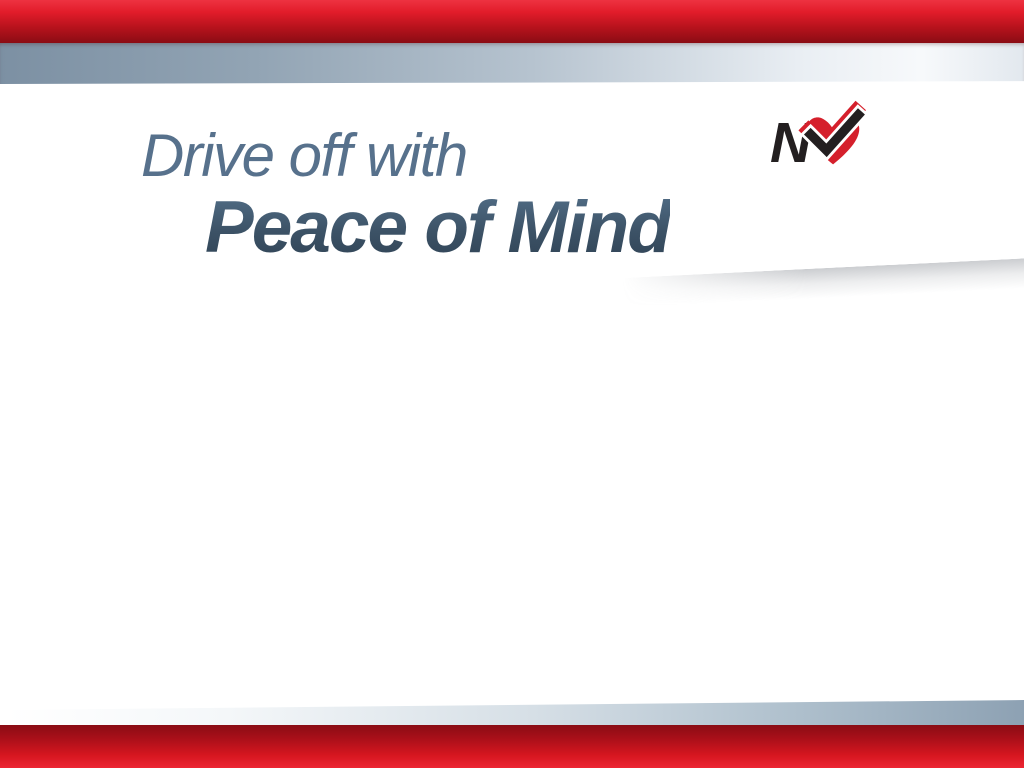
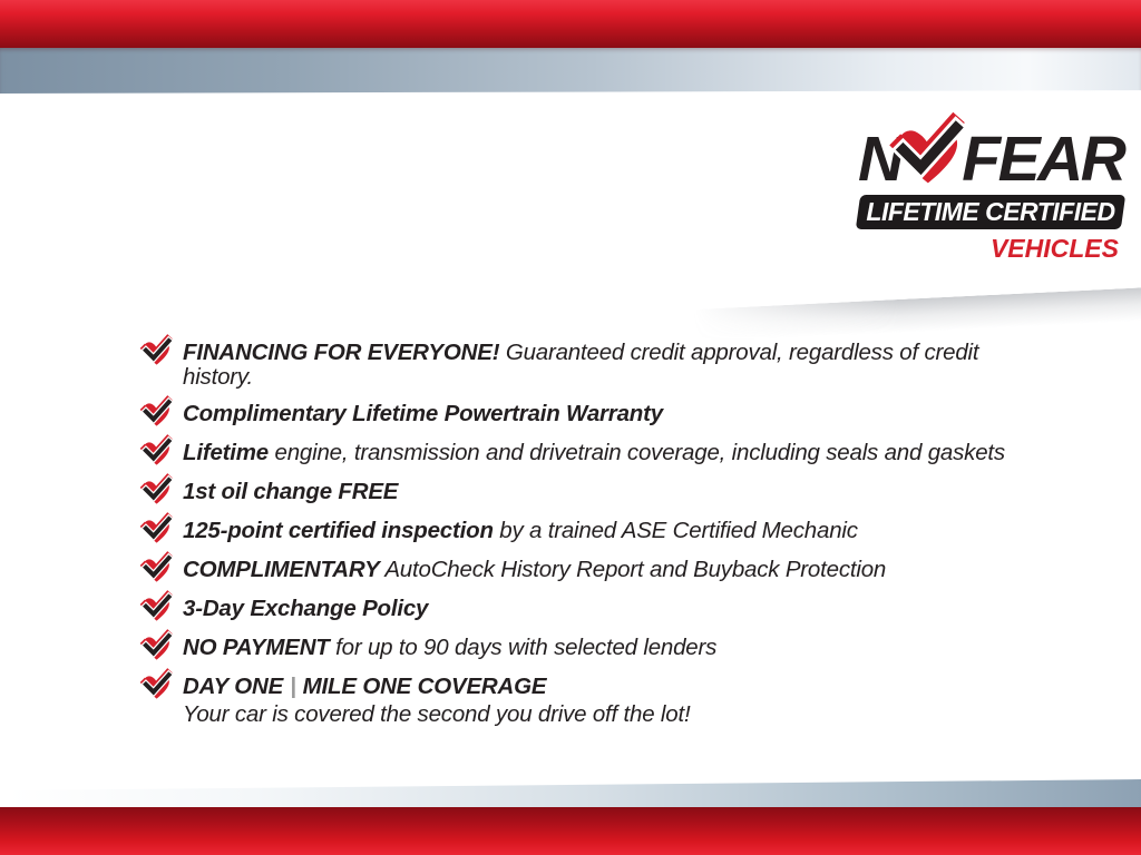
- Drive off with
- Peace of Mind
  N
+ FEAR
+ LIFETIME CERTIFIED
+ VEHICLES
+ FINANCING FOR EVERYONE! Guaranteed credit approval, regardless of credit history.
+ Complimentary Lifetime Powertrain Warranty
+ Lifetime engine, transmission and drivetrain coverage, including seals and gaskets
+ 1st oil change FREE
+ 125-point certified inspection by a trained ASE Certified Mechanic
+ COMPLIMENTARY AutoCheck History Report and Buyback Protection
+ 3-Day Exchange Policy
+ NO PAYMENT for up to 90 days with selected lenders
+ DAY ONE | MILE ONE COVERAGE
+ Your car is covered the second you drive off the lot!
